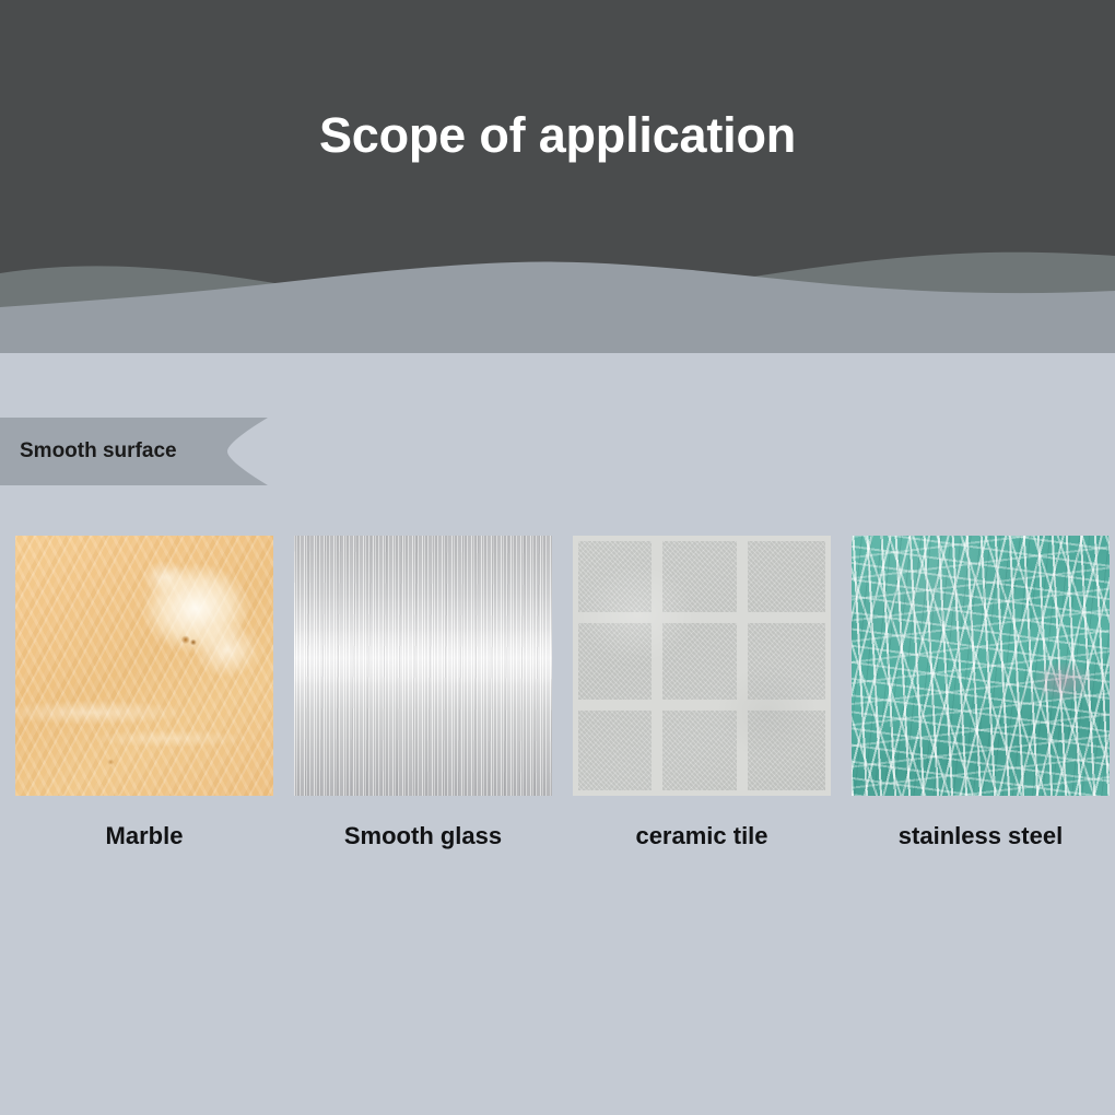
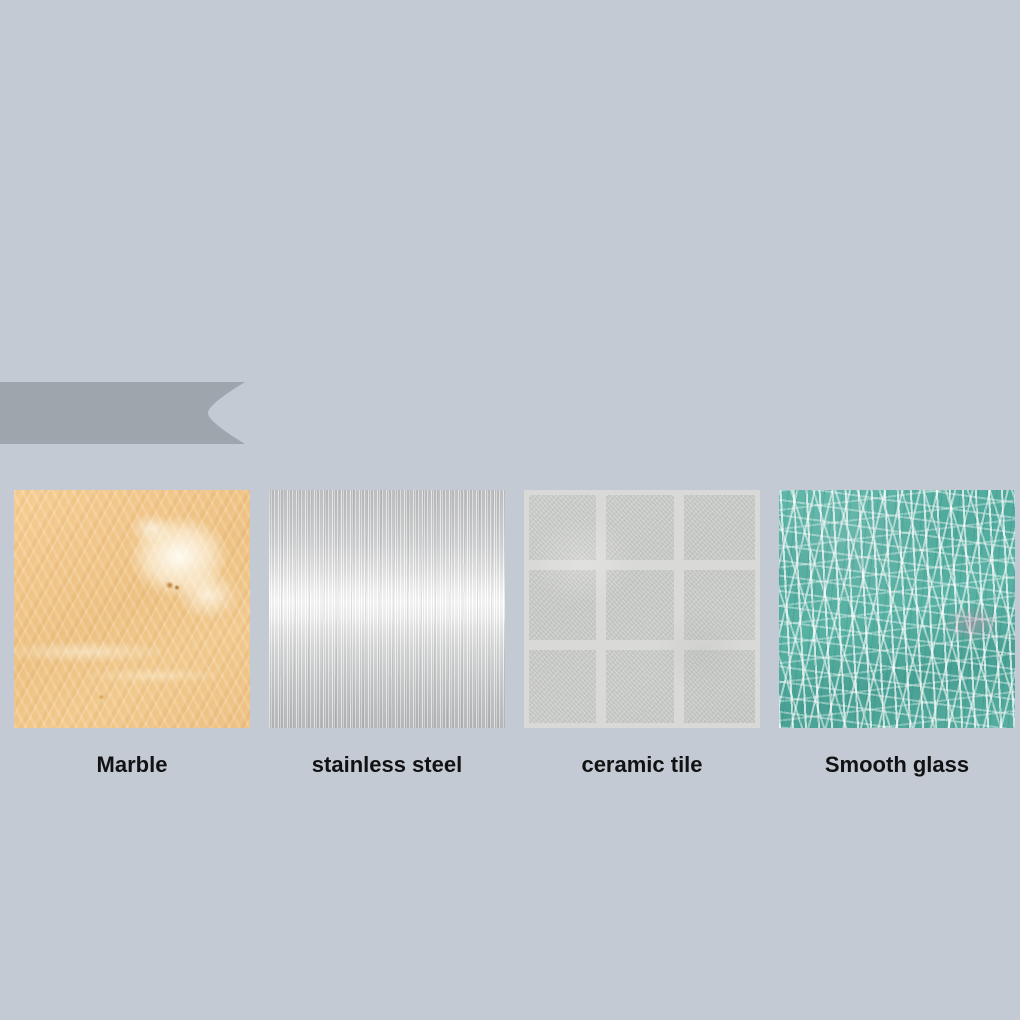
- Scope of application
- Smooth surface
  Marble
- Smooth glass
+ stainless steel
  ceramic tile
- stainless steel
+ Smooth glass
